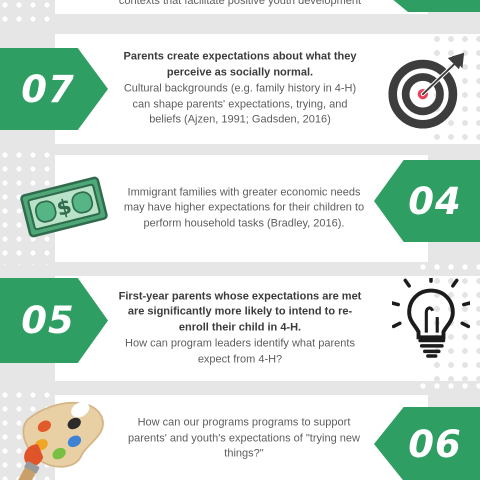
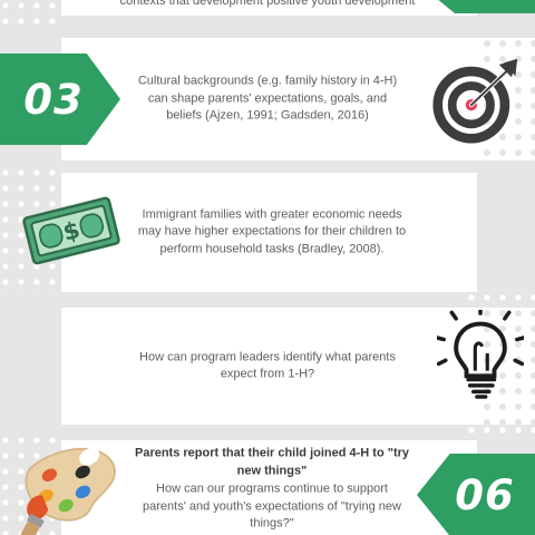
- contexts that facilitate positive youth development
+ contexts that development positive youth development
- 07
+ 03
- Parents create expectations about what they perceive as socially normal.
- Cultural backgrounds (e.g. family history in 4-H) can shape parents' expectations, trying, and beliefs (Ajzen, 1991; Gadsden, 2016)
+ Cultural backgrounds (e.g. family history in 4-H) can shape parents' expectations, goals, and beliefs (Ajzen, 1991; Gadsden, 2016)
- 04
- Immigrant families with greater economic needs may have higher expectations for their children to perform household tasks (Bradley, 2016).
+ Immigrant families with greater economic needs may have higher expectations for their children to perform household tasks (Bradley, 2008).
- 05
- First-year parents whose expectations are met are significantly more likely to intend to re-enroll their child in 4-H.
- How can program leaders identify what parents expect from 4-H?
+ How can program leaders identify what parents expect from 1-H?
  06
+ Parents report that their child joined 4-H to "try new things"
- How can our programs programs to support parents' and youth's expectations of "trying new things?"
+ How can our programs continue to support parents' and youth's expectations of "trying new things?"
